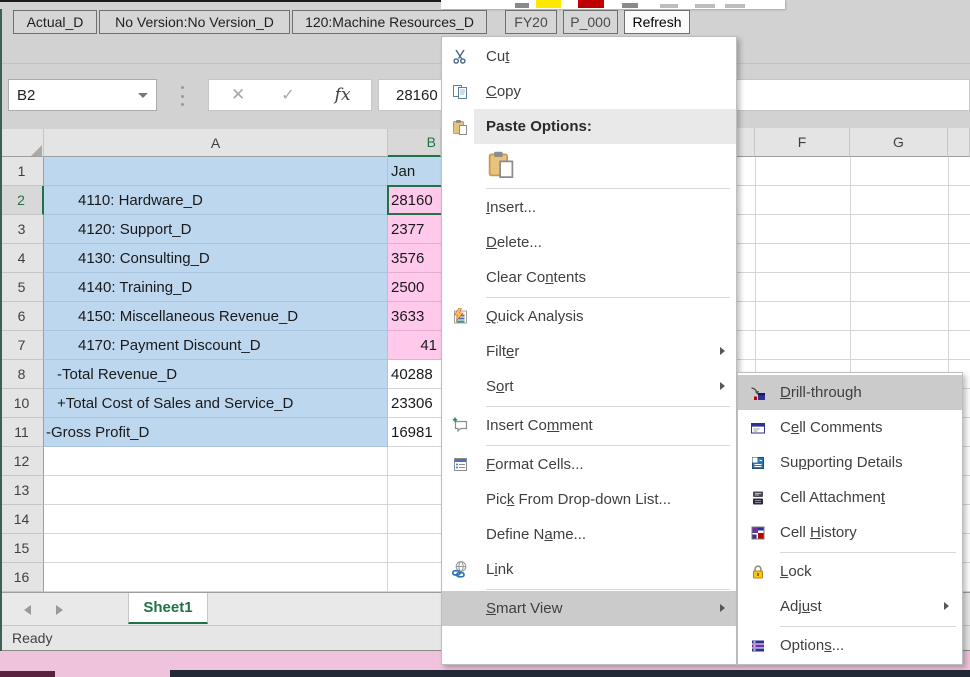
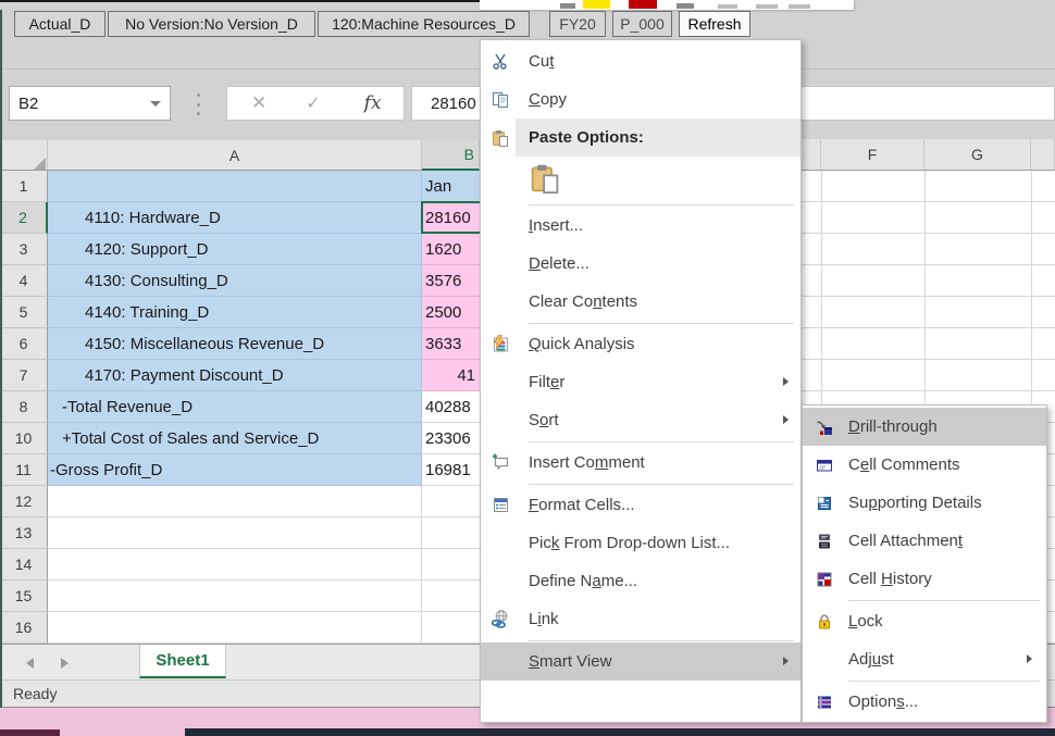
  Actual_D
  No Version:No Version_D
  120:Machine Resources_D
  FY20
  P_000
  Refresh
  B2
  ✕
  ✓
  fx
  28160
  A
  B
  1
  Jan
  2
  4110: Hardware_D
  28160
  3
  4120: Support_D
- 2377
+ 1620
  4
  4130: Consulting_D
  3576
  5
  4140: Training_D
  2500
  6
  4150: Miscellaneous Revenue_D
  3633
  7
  4170: Payment Discount_D
  41
  8
  -Total Revenue_D
  40288
  10
  +Total Cost of Sales and Service_D
  23306
  11
  -Gross Profit_D
  16981
  12
  13
  14
  15
  16
  F
  G
  Sheet1
  Ready
  Cut
  Copy
  Paste Options:
  Insert...
  Delete...
  Clear Contents
  Quick Analysis
  Filter
  Sort
  Insert Comment
  Format Cells...
  Pick From Drop-down List...
  Define Name...
  Link
  Smart View
  Drill-through
  Cell Comments
  Supporting Details
  Cell Attachment
  Cell History
  Lock
  Adjust
  Options...
